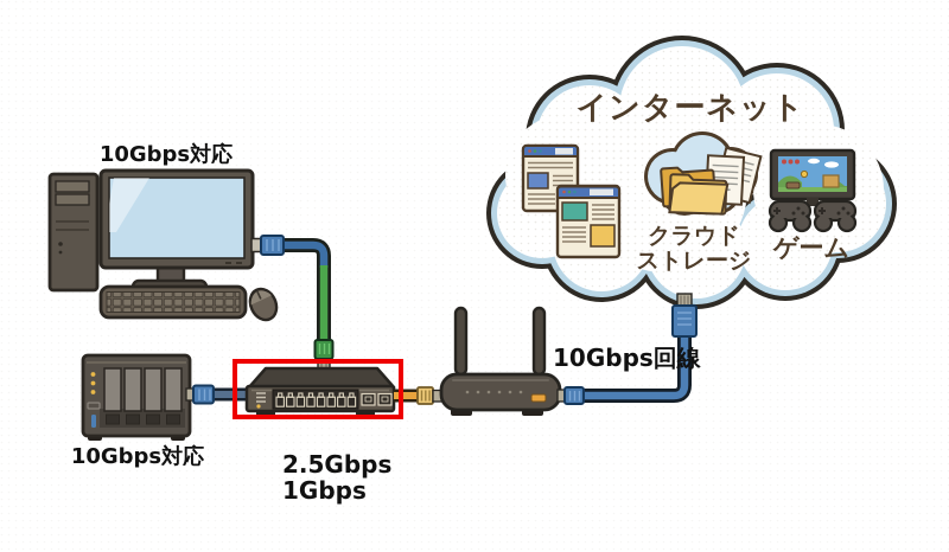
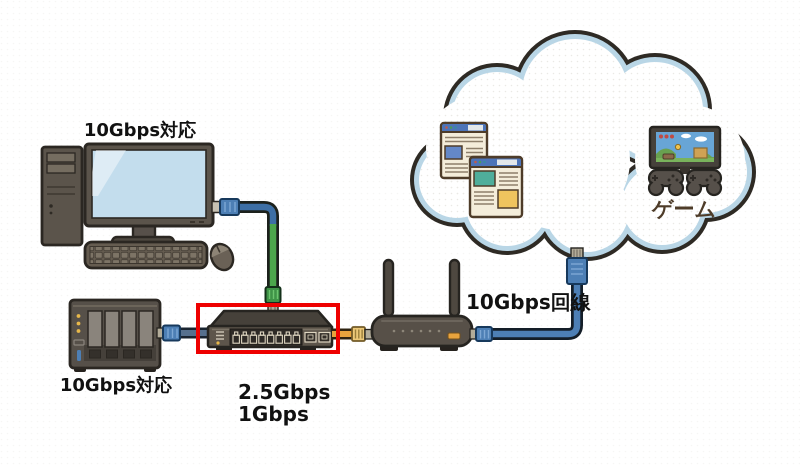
- インターネット
- クラウド
- ストレージ
  ゲーム
  10Gbps対応
  10Gbps対応
  2.5Gbps
  1Gbps
  10Gbps回線
